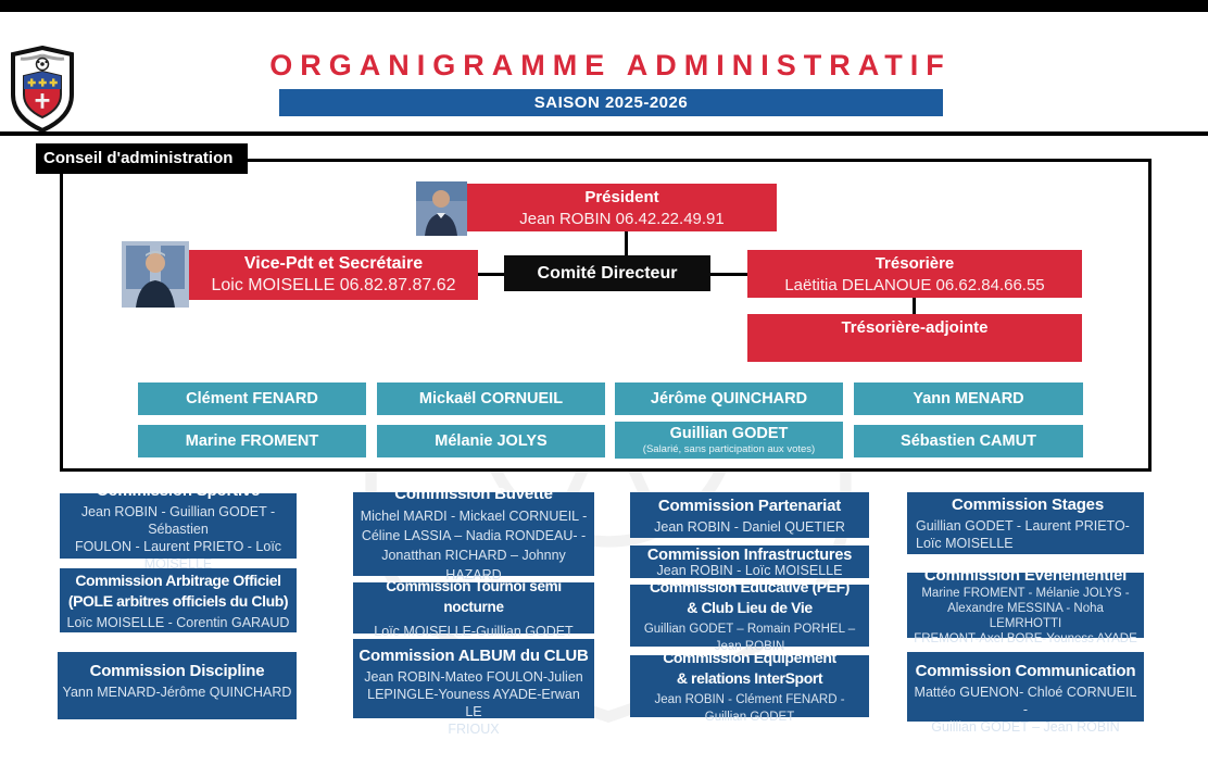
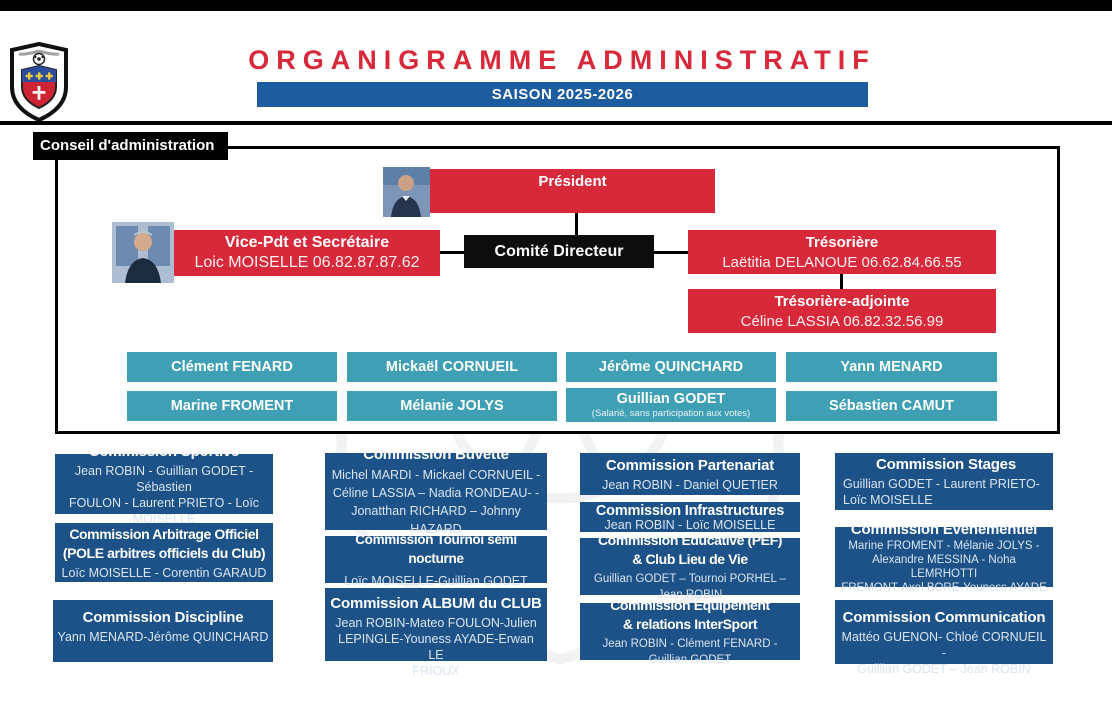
  ORGANIGRAMME ADMINISTRATIF
  SAISON 2025-2026
  Conseil d'administration
  Président
- Jean ROBIN 06.42.22.49.91
  Vice-Pdt et Secrétaire
  Loic MOISELLE 06.82.87.87.62
  Comité Directeur
  Trésorière
  Laëtitia DELANOUE 06.62.84.66.55
  Trésorière-adjointe
+ Céline LASSIA 06.82.32.56.99
  Clément FENARD
  Mickaël CORNUEIL
  Jérôme QUINCHARD
  Yann MENARD
  Marine FROMENT
  Mélanie JOLYS
  Guillian GODET
  (Salarié, sans participation aux votes)
  Sébastien CAMUT
  Commission Sportive
  Jean ROBIN - Guillian GODET - Sébastien
  FOULON - Laurent PRIETO - Loïc MOISELLE
  Commission Arbitrage Officiel
  (POLE arbitres officiels du Club)
  Loïc MOISELLE - Corentin GARAUD
  Commission Discipline
  Yann MENARD-Jérôme QUINCHARD
  Commission Buvette
  Michel MARDI - Mickael CORNUEIL -
  Céline LASSIA – Nadia RONDEAU- -
  Jonatthan RICHARD – Johnny HAZARD
  Commission Tournoi semi nocturne
  Loïc MOISELLE-Guillian GODET
  Commission ALBUM du CLUB
  Jean ROBIN-Mateo FOULON-Julien
  LEPINGLE-Youness AYADE-Erwan LE
  FRIOUX
  Commission Partenariat
  Jean ROBIN - Daniel QUETIER
  Commission Infrastructures
  Jean ROBIN - Loïc MOISELLE
  Commission Educative (PEF)
  & Club Lieu de Vie
- Guillian GODET – Romain PORHEL – Jean ROBIN
+ Guillian GODET – Tournoi PORHEL – Jean ROBIN
  Commission Equipement
  & relations InterSport
  Jean ROBIN - Clément FENARD - Guillian GODET
  Commission Stages
  Guillian GODET - Laurent PRIETO-
  Loïc MOISELLE
  Commission Evénementiel
  Marine FROMENT - Mélanie JOLYS -
  Alexandre MESSINA - Noha LEMRHOTTI
  FREMONT-Axel BORE-Youness AYADE
  Commission Communication
  Mattéo GUENON- Chloé CORNUEIL -
  Guillian GODET – Jean ROBIN
